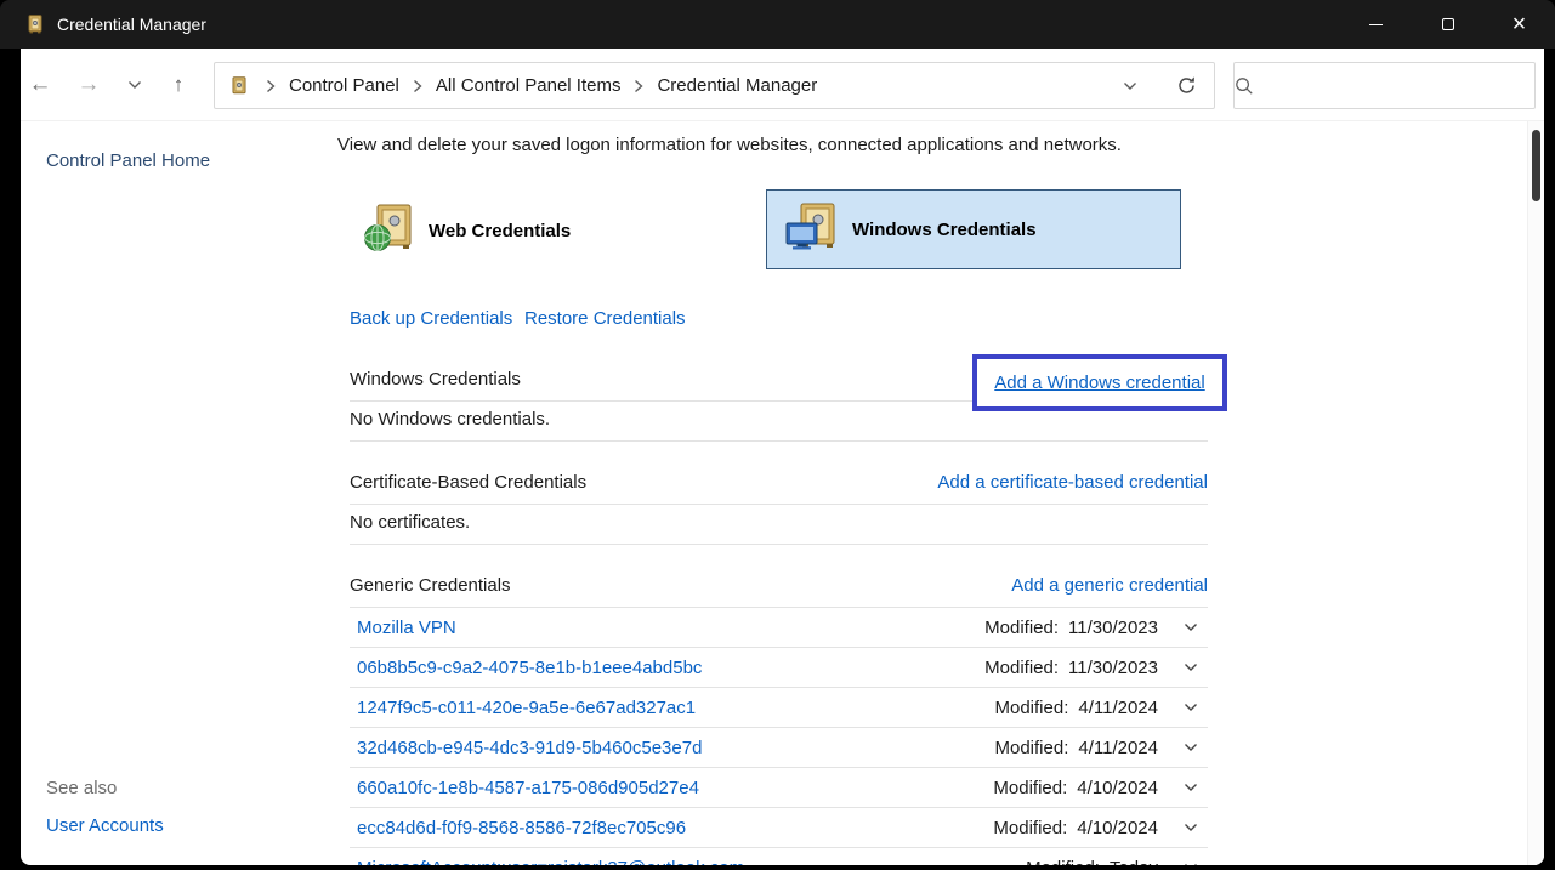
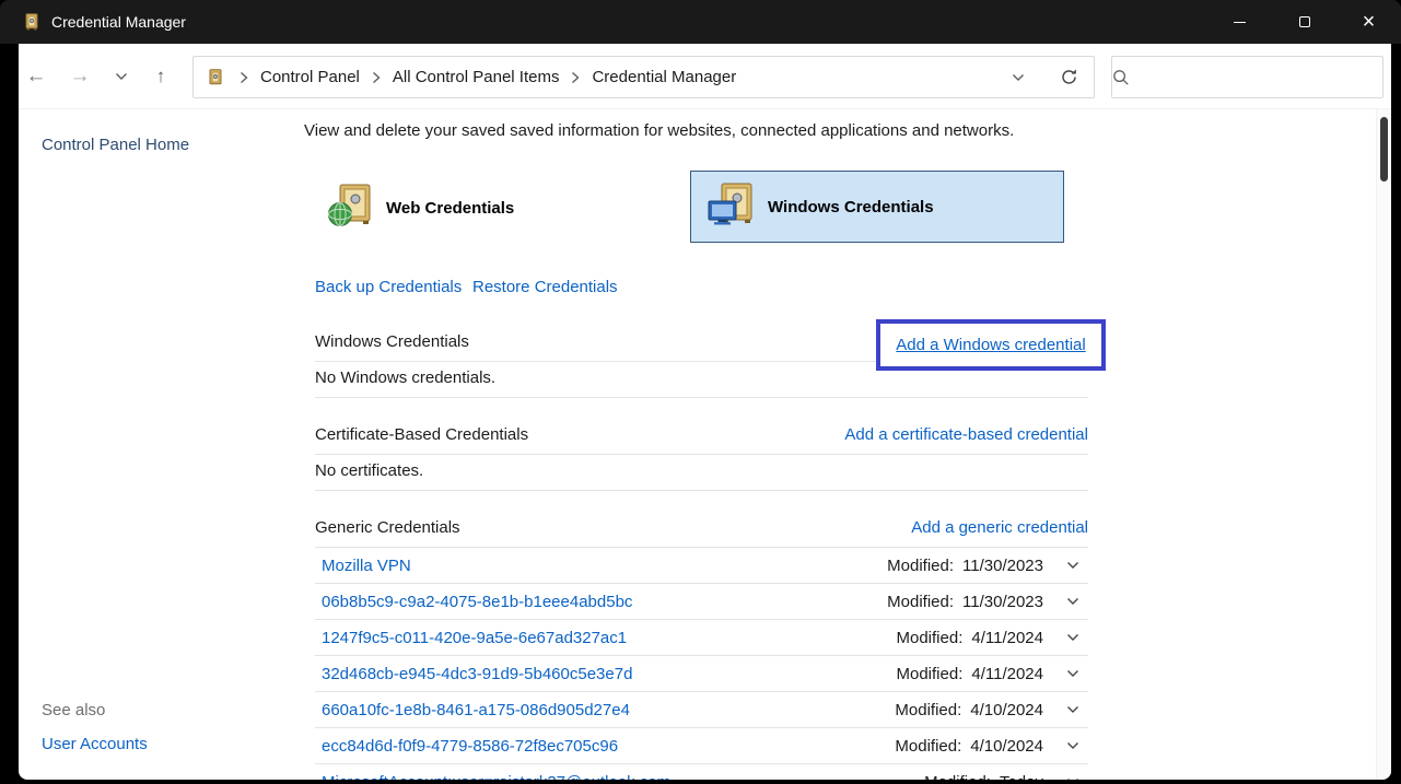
  Credential Manager
  ×
  ←
  →
  ↑
  Control Panel
  All Control Panel Items
  Credential Manager
  Control Panel Home
  See also
  User Accounts
- View and delete your saved logon information for websites, connected applications and networks.
+ View and delete your saved saved information for websites, connected applications and networks.
  Web Credentials
  Windows Credentials
  Back up Credentials
  Restore Credentials
  Windows Credentials
  No Windows credentials.
  Add a Windows credential
  Certificate-Based Credentials
  Add a certificate-based credential
  No certificates.
  Generic Credentials
  Add a generic credential
  Mozilla VPN
  Modified:
  11/30/2023
  06b8b5c9-c9a2-4075-8e1b-b1eee4abd5bc
  Modified:
  11/30/2023
  1247f9c5-c011-420e-9a5e-6e67ad327ac1
  Modified:
  4/11/2024
  32d468cb-e945-4dc3-91d9-5b460c5e3e7d
  Modified:
  4/11/2024
- 660a10fc-1e8b-4587-a175-086d905d27e4
+ 660a10fc-1e8b-8461-a175-086d905d27e4
  Modified:
  4/10/2024
- ecc84d6d-f0f9-8568-8586-72f8ec705c96
+ ecc84d6d-f0f9-4779-8586-72f8ec705c96
  Modified:
  4/10/2024
